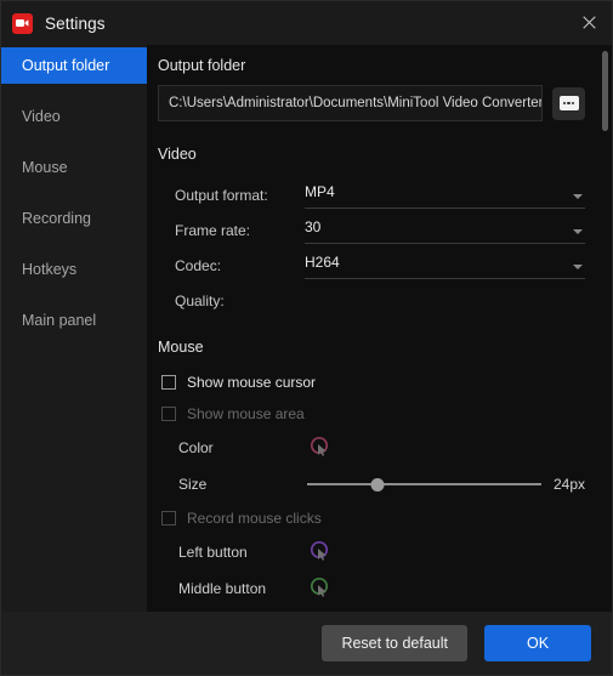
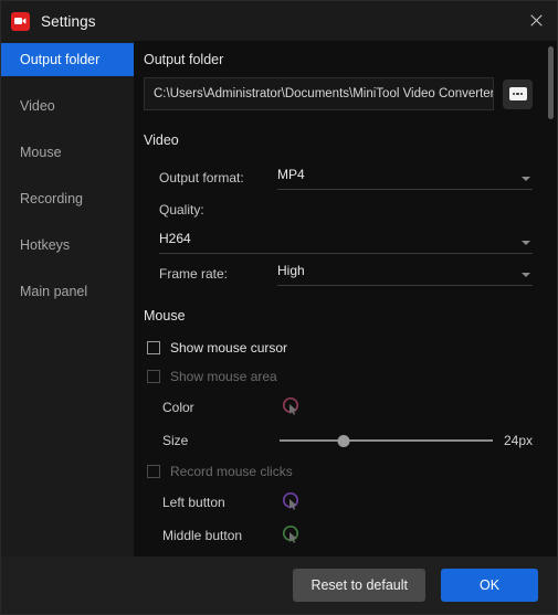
  Settings
  Output folder
  Video
  Mouse
  Recording
  Hotkeys
  Main panel
  Output folder
  C:\Users\Administrator\Documents\MiniTool Video Converter
  Video
  Output format:
  MP4
- Frame rate:
+ Quality:
- 30
- Codec:
  H264
- Quality:
+ Frame rate:
+ High
  Mouse
  Show mouse cursor
  Show mouse area
  Color
  Size
  24px
  Record mouse clicks
  Left button
  Middle button
  Reset to default
  OK
